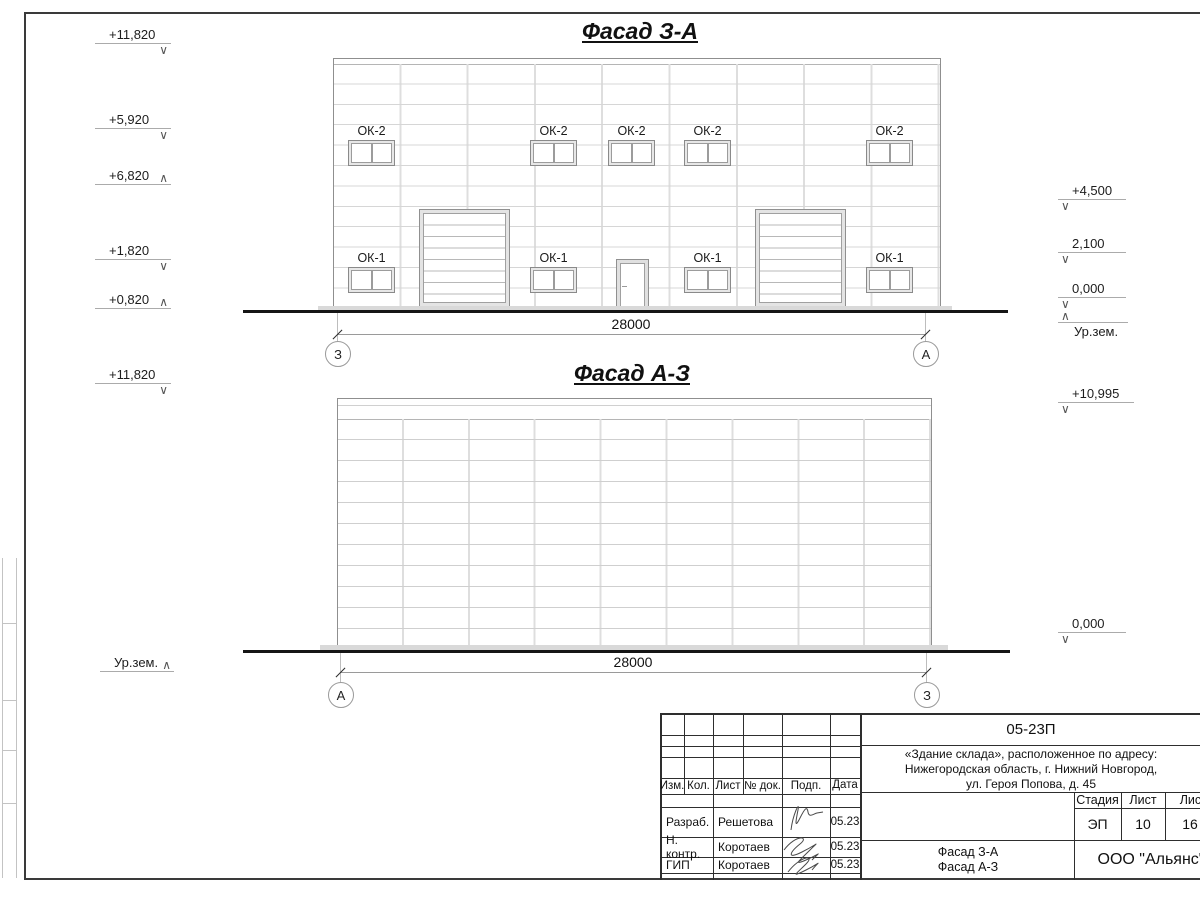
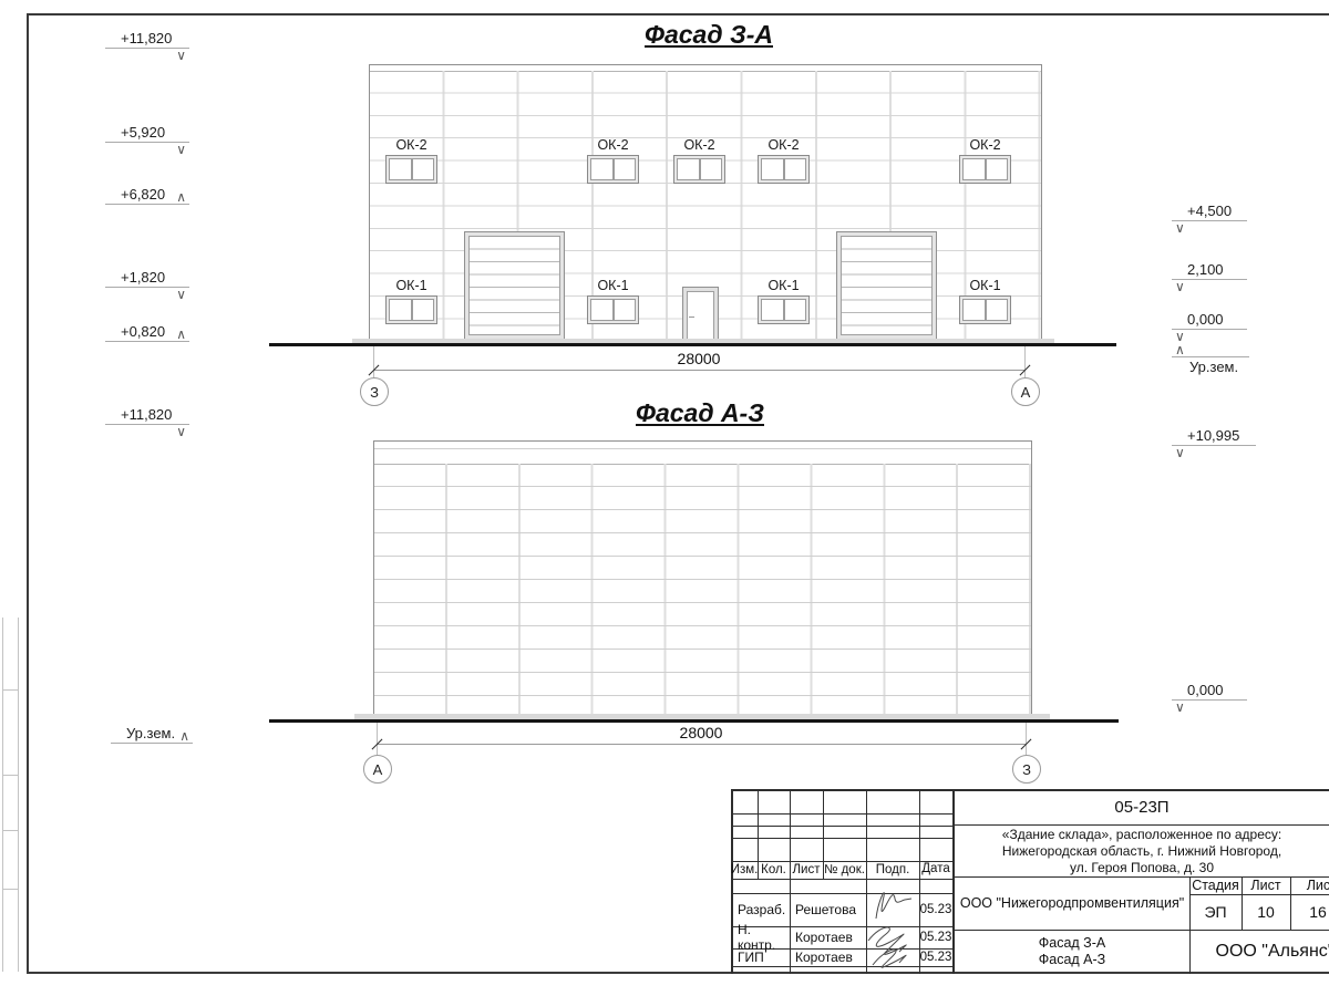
  Фасад З-А
  ОК-2
  ОК-2
  ОК-2
  ОК-2
  ОК-2
  ОК-1
  ОК-1
  ОК-1
  ОК-1
  28000
  З
  А
  ∨
  +11,820
  ∨
  +5,920
  ∧
  +6,820
  ∨
  +1,820
  ∧
  +0,820
  ∨
  +4,500
  ∨
  2,100
  ∨
  0,000
  ∧
  Ур.зем.
  Фасад А-З
  28000
  А
  З
  ∨
  +11,820
  ∧
  Ур.зем.
  ∨
  +10,995
  ∨
  0,000
  05-23П
  «Здание склада», расположенное по адресу:
  Нижегородская область, г. Нижний Новгород,
- ул. Героя Попова, д. 45
+ ул. Героя Попова, д. 30
  Изм.
  Кол.
  Лист
  № док.
  Подп.
  Дата
  Разраб.
  Решетова
  05.23
  Н. контр.
  Коротаев
  05.23
  ГИП
  Коротаев
  05.23
+ ООО "Нижегородпромвентиляция"
  Стадия
  Лист
  ЭП
  10
  16
  Фасад З-А
  Фасад А-З
  ООО "Альянс
